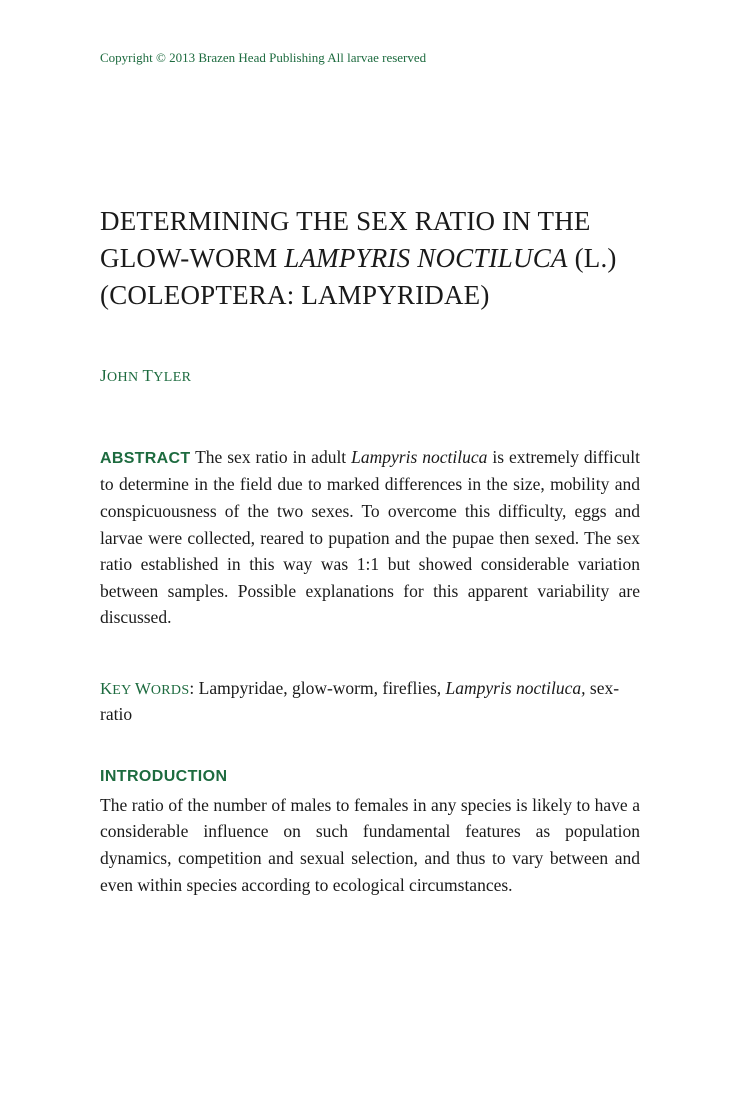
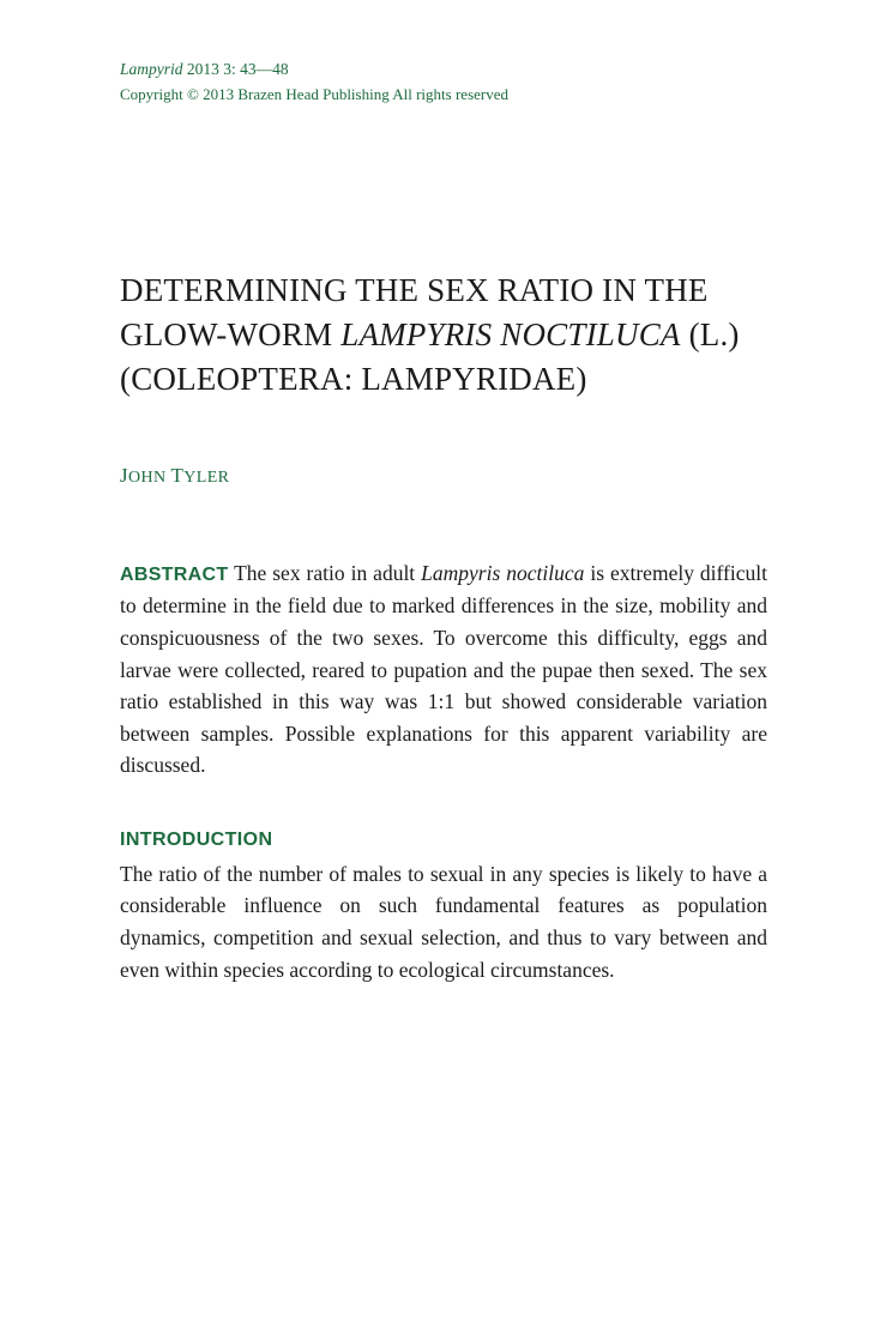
+ Lampyrid 2013 3: 43—48
- Copyright © 2013 Brazen Head Publishing All larvae reserved
+ Copyright © 2013 Brazen Head Publishing All rights reserved
  DETERMINING THE SEX RATIO IN THE GLOW-WORM LAMPYRIS NOCTILUCA (L.) (COLEOPTERA: LAMPYRIDAE)
  JOHN TYLER
  ABSTRACT The sex ratio in adult Lampyris noctiluca is extremely difficult to determine in the field due to marked differences in the size, mobility and conspicuousness of the two sexes. To overcome this difficulty, eggs and larvae were collected, reared to pupation and the pupae then sexed. The sex ratio established in this way was 1:1 but showed considerable variation between samples. Possible explanations for this apparent variability are discussed.
- KEY WORDS: Lampyridae, glow-worm, fireflies, Lampyris noctiluca, sex-ratio
  INTRODUCTION
- The ratio of the number of males to females in any species is likely to have a considerable influence on such fundamental features as population dynamics, competition and sexual selection, and thus to vary between and even within species according to ecological circumstances.
+ The ratio of the number of males to sexual in any species is likely to have a considerable influence on such fundamental features as population dynamics, competition and sexual selection, and thus to vary between and even within species according to ecological circumstances.
